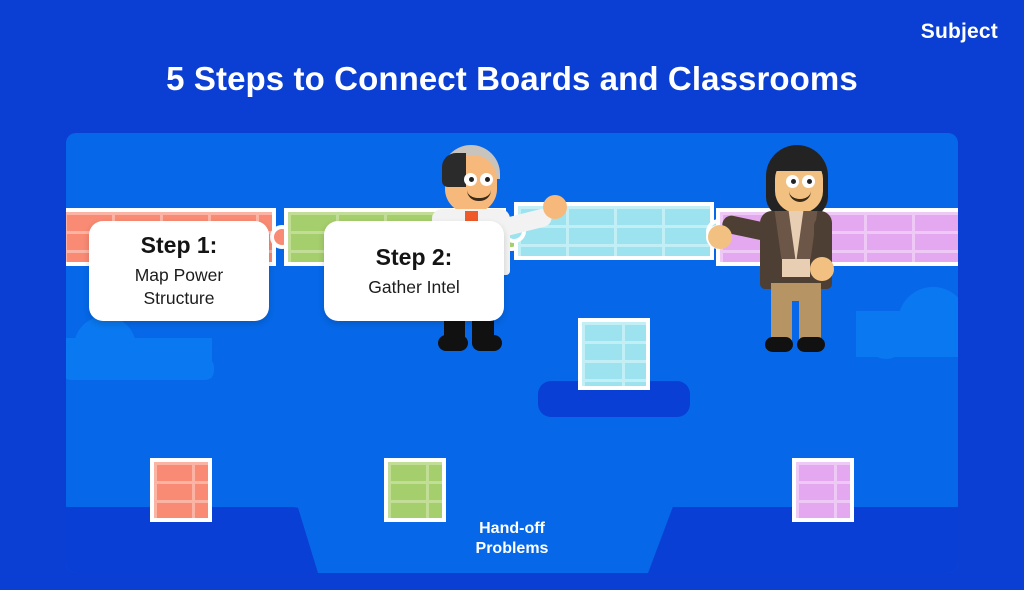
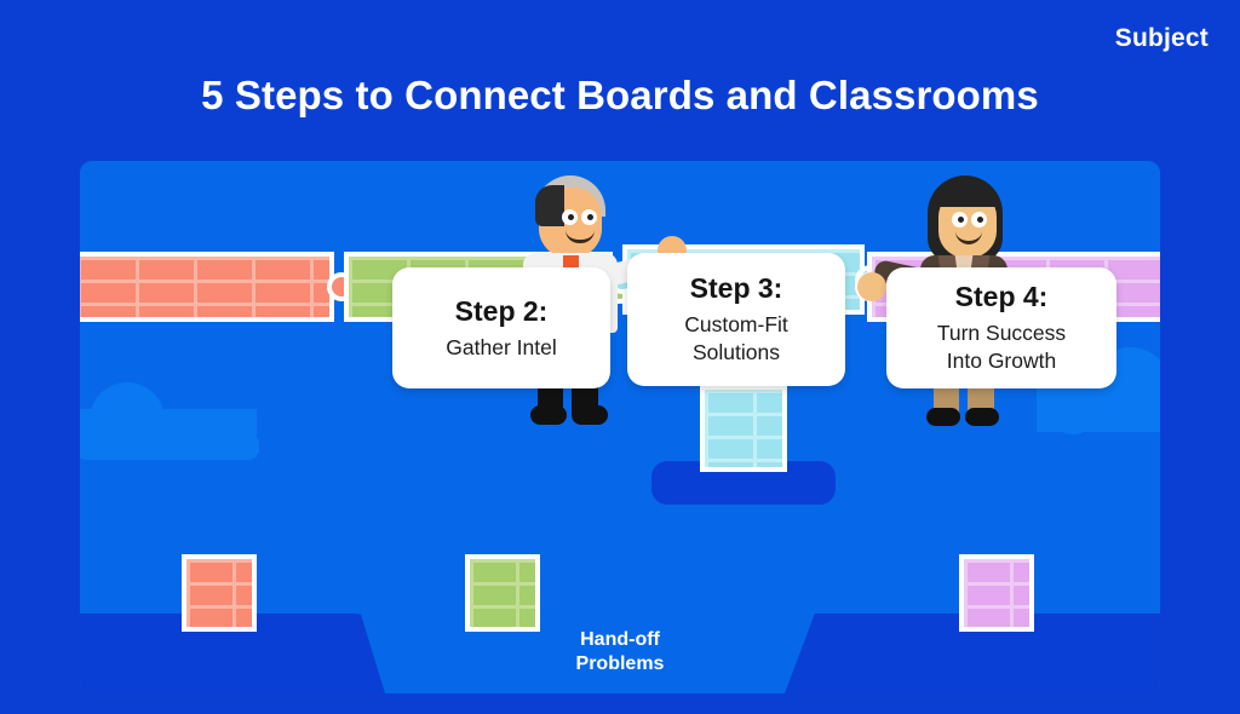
  Subject
  5 Steps to Connect Boards and Classrooms
  Hand-off
  Problems
- Step 1:
- Map Power
- Structure
  Step 2:
  Gather Intel
+ Step 3:
+ Custom-Fit
+ Solutions
+ Step 4:
+ Turn Success
+ Into Growth
